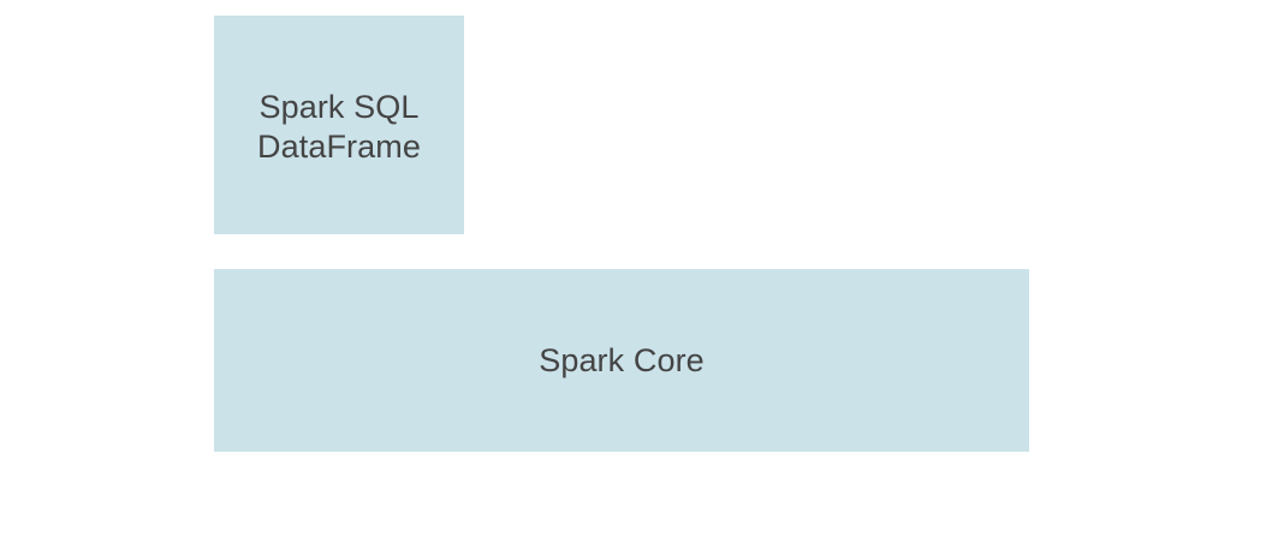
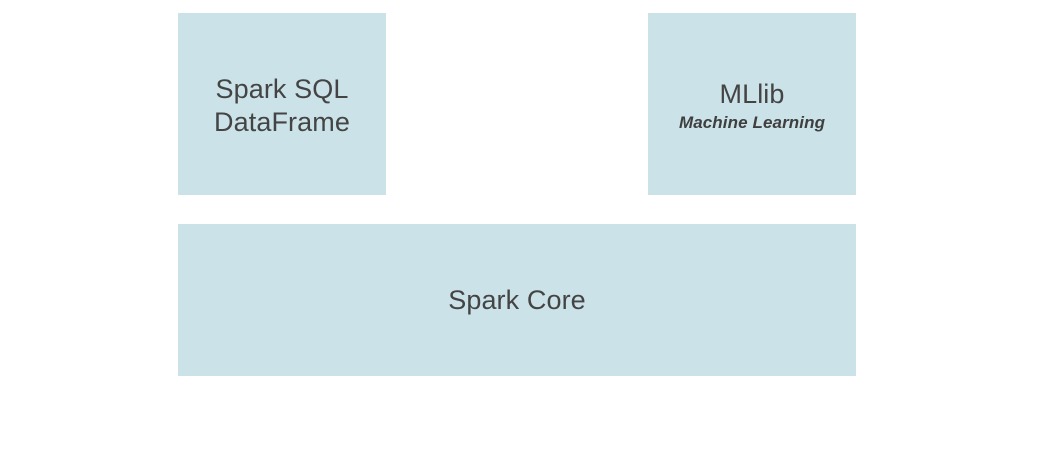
  Spark SQL
  DataFrame
+ MLlib
+ Machine Learning
  Spark Core
